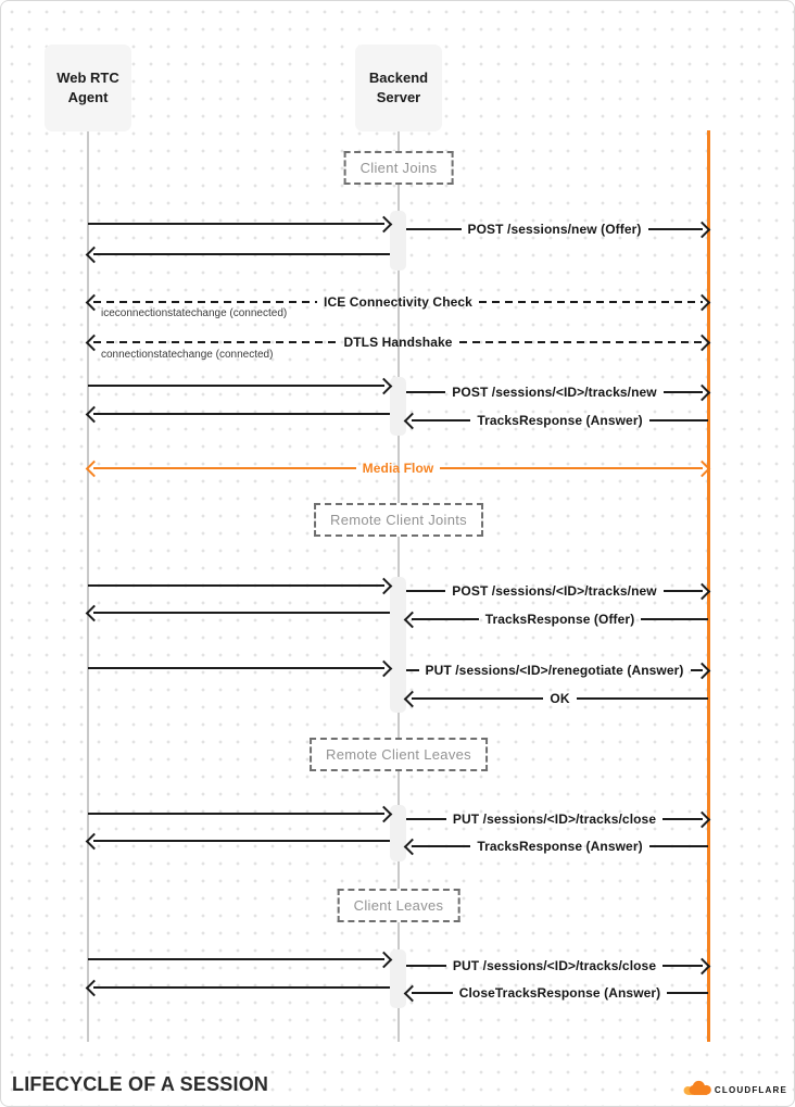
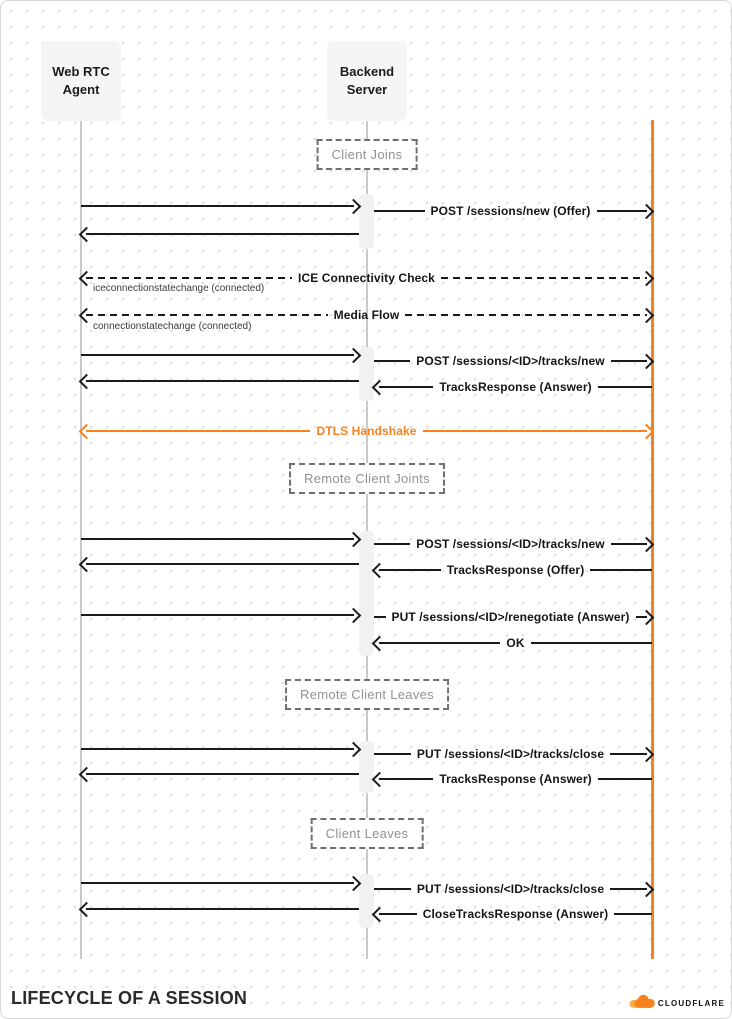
  Web RTC Agent
  Backend Server
  Client Joins
  POST /sessions/new (Offer)
  ICE Connectivity Check
  iceconnectionstatechange (connected)
- DTLS Handshake
+ Media Flow
  connectionstatechange (connected)
  POST /sessions/<ID>/tracks/new
  TracksResponse (Answer)
- Media Flow
+ DTLS Handshake
  Remote Client Joints
  POST /sessions/<ID>/tracks/new
  TracksResponse (Offer)
  PUT /sessions/<ID>/renegotiate (Answer)
  OK
  Remote Client Leaves
  PUT /sessions/<ID>/tracks/close
  TracksResponse (Answer)
  Client Leaves
  PUT /sessions/<ID>/tracks/close
  CloseTracksResponse (Answer)
  LIFECYCLE OF A SESSION
  CLOUDFLARE
